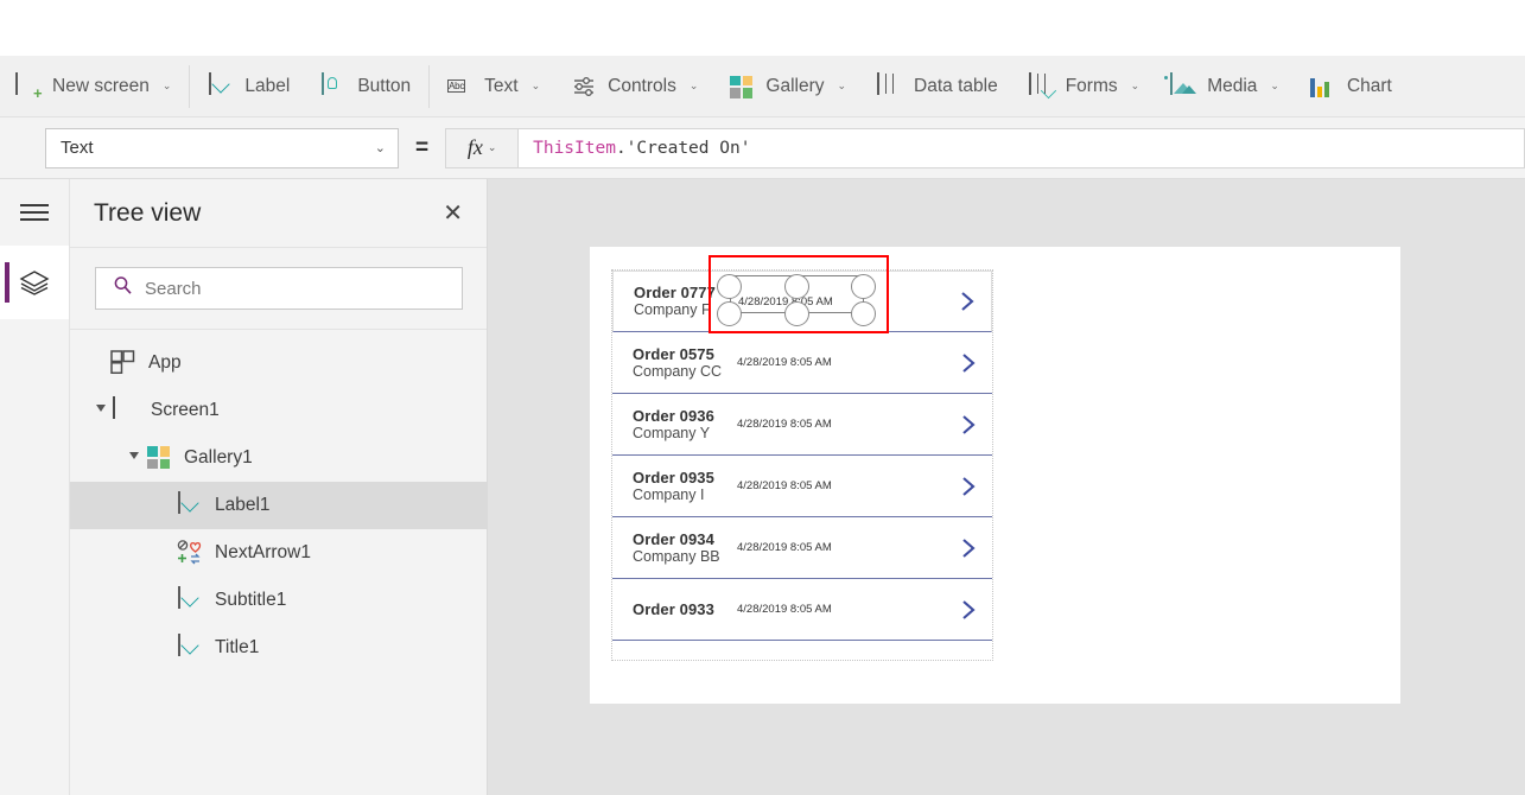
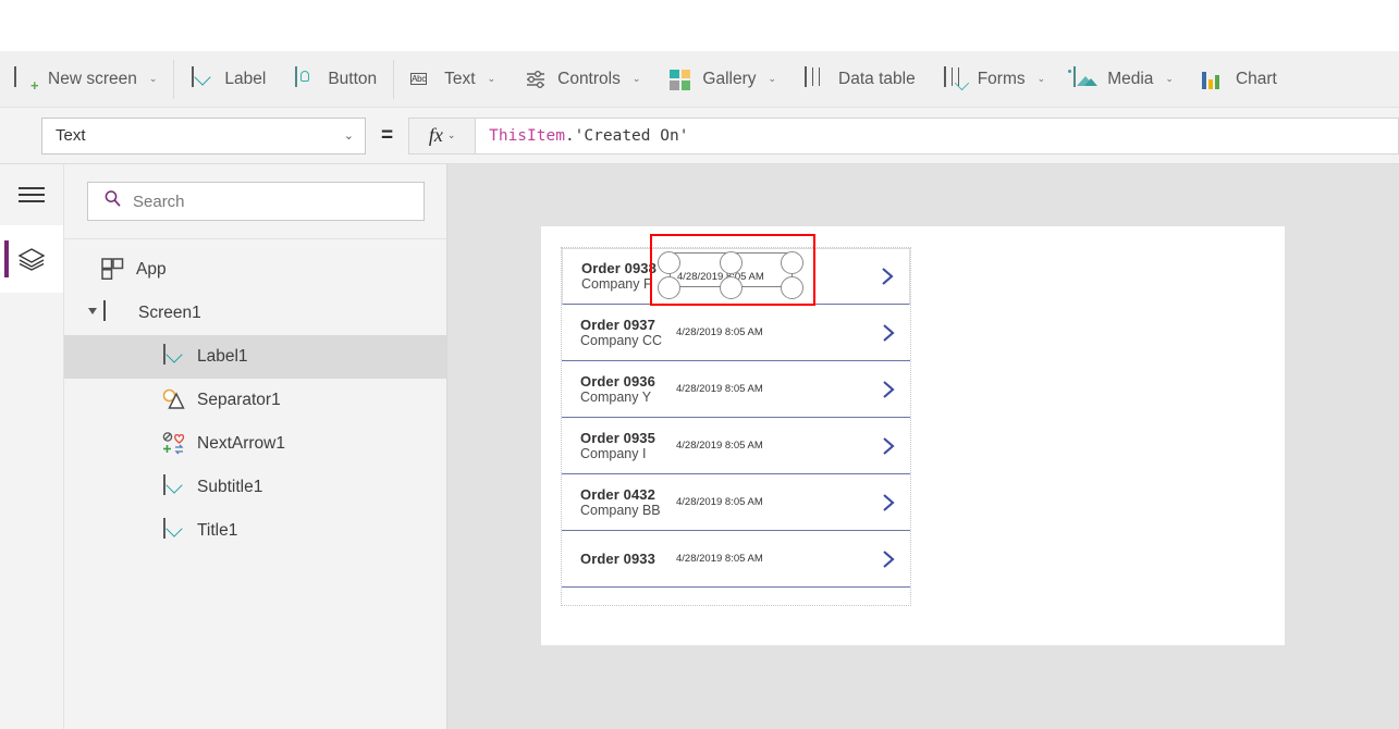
  +
  New screen
  ⌄
  Label
  Button
  Abc
  Text
  ⌄
  Controls
  ⌄
  Gallery
  ⌄
  Data table
  Forms
  ⌄
  Media
  ⌄
  Chart
  Text
  ⌄
  =
  fx
  ⌄
  ThisItem
  .'Created On'
- Tree view
- ✕
  Search
  App
  Screen1
- Gallery1
  Label1
+ Separator1
  NextArrow1
  Subtitle1
  Title1
- Order 0777
+ Order 0938
  Company F
  4/28/201905 AM
- Order 0575
+ Order 0937
  Company CC
  4/28/2019 8:05 AM
  Order 0936
  Company Y
  4/28/2019 8:05 AM
  Order 0935
  Company I
  4/28/2019 8:05 AM
- Order 0934
+ Order 0432
  Company BB
  4/28/2019 8:05 AM
  Order 0933
  4/28/2019 8:05 AM
